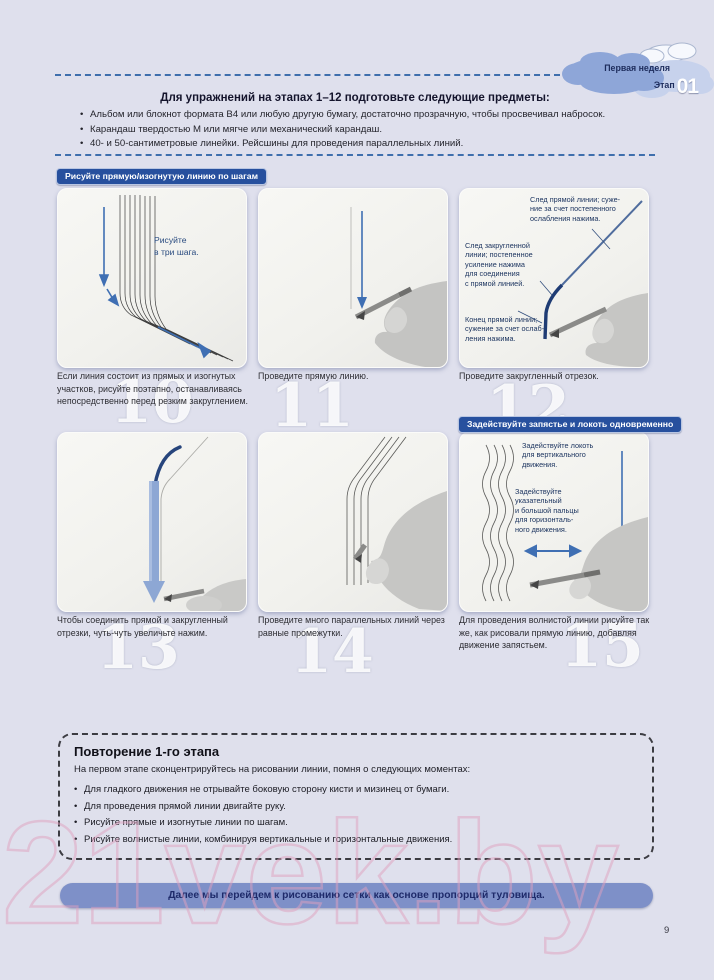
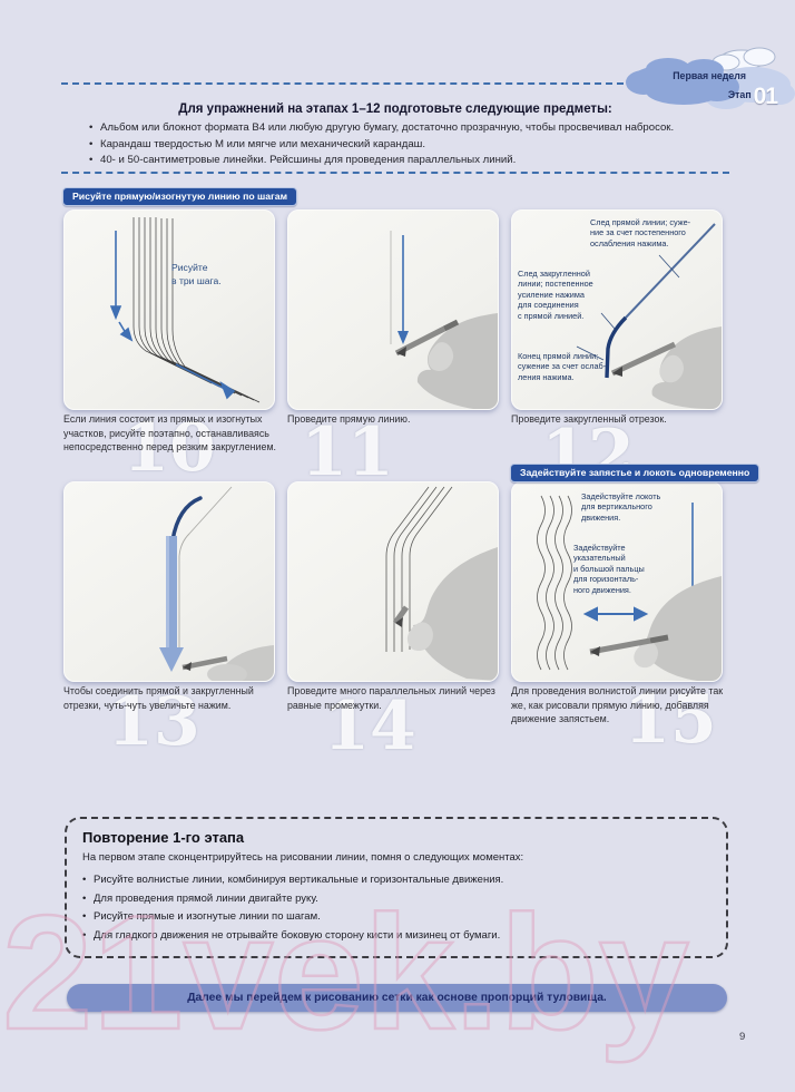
  Первая неделя
  Этап 01
  Для упражнений на этапах 1–12 подготовьте следующие предметы:
  Альбом или блокнот формата В4 или любую другую бумагу, достаточно прозрачную, чтобы просвечивал набросок.
  Карандаш твердостью М или мягче или механический карандаш.
  40- и 50-сантиметровые линейки. Рейсшины для проведения параллельных линий.
  Рисуйте прямую/изогнутую линию по шагам
  Рисуйте
  в три шага.
  След прямой линии; суже-
  ние за счет постепенного
  ослабления нажима.
  След закругленной
  линии; постепенное
  усиление нажима
  для соединения
  с прямой линией.
  Конец прямой линии;
  сужение за счет ослаб-
  ления нажима.
  Если линия состоит из прямых и изогнутых участков, рисуйте поэтапно, останавливаясь непосредственно перед резким закруглением.
  Проведите прямую линию.
  Проведите закругленный отрезок.
  10
  11
  12
  Задействуйте запястье и локоть одновременно
  Задействуйте локоть
  для вертикального
  движения.
  Задействуйте
  указательный
  и большой пальцы
  для горизонталь-
  ного движения.
  Чтобы соединить прямой и закругленный отрезки, чуть-чуть увеличьте нажим.
  Проведите много параллельных линий через равные промежутки.
  Для проведения волнистой линии рисуйте так же, как рисовали прямую линию, добавляя движение запястьем.
  13
  14
  15
  Повторение 1-го этапа
  На первом этапе сконцентрируйтесь на рисовании линии, помня о следующих моментах:
- Для гладкого движения не отрывайте боковую сторону кисти и мизинец от бумаги.
+ Рисуйте волнистые линии, комбинируя вертикальные и горизонтальные движения.
  Для проведения прямой линии двигайте руку.
  Рисуйте прямые и изогнутые линии по шагам.
- Рисуйте волнистые линии, комбинируя вертикальные и горизонтальные движения.
+ Для гладкого движения не отрывайте боковую сторону кисти и мизинец от бумаги.
  Далее мы перейдем к рисованию сетки как основе пропорций туловища.
  9
  21vek.by
